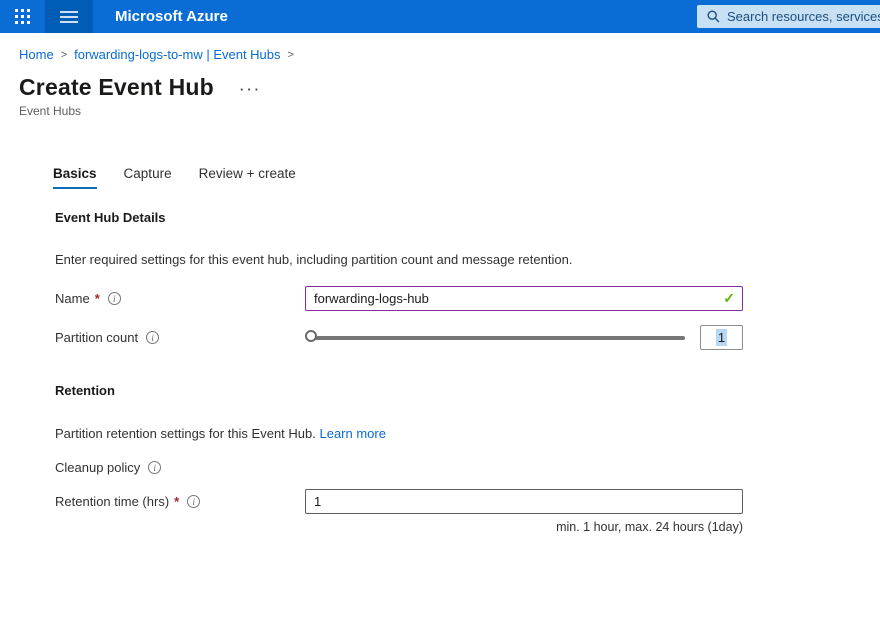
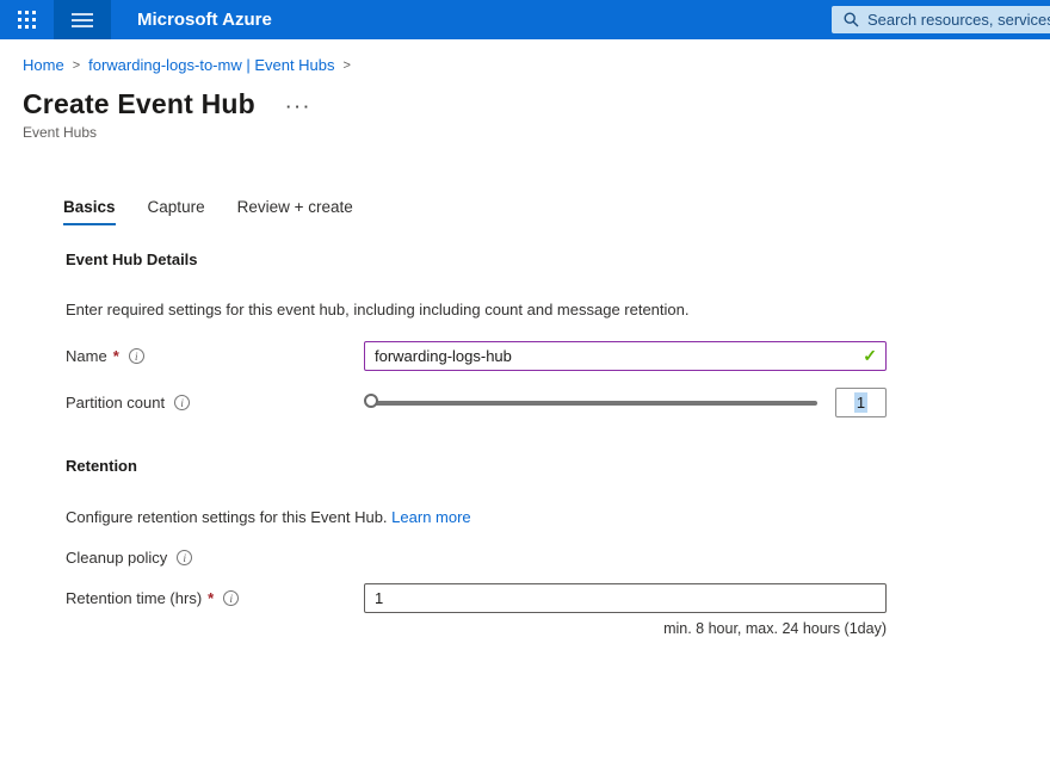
  Microsoft Azure
  Search resources, service
  Home
  >
  forwarding-logs-to-mw | Event Hubs
  >
  Create Event Hub
  ···
  Event Hubs
  Basics
  Capture
  Review + create
  Event Hub Details
- Enter required settings for this event hub, including partition count and message retention.
+ Enter required settings for this event hub, including including count and message retention.
  Name
  *
  i
  forwarding-logs-hub
  ✓
  Partition count
  i
  1
  Retention
- Partition retention settings for this Event Hub. Learn more
+ Configure retention settings for this Event Hub. Learn more
  Cleanup policy
  i
  Retention time (hrs)
  *
  i
  1
- min. 1 hour, max. 24 hours (1day)
+ min. 8 hour, max. 24 hours (1day)
